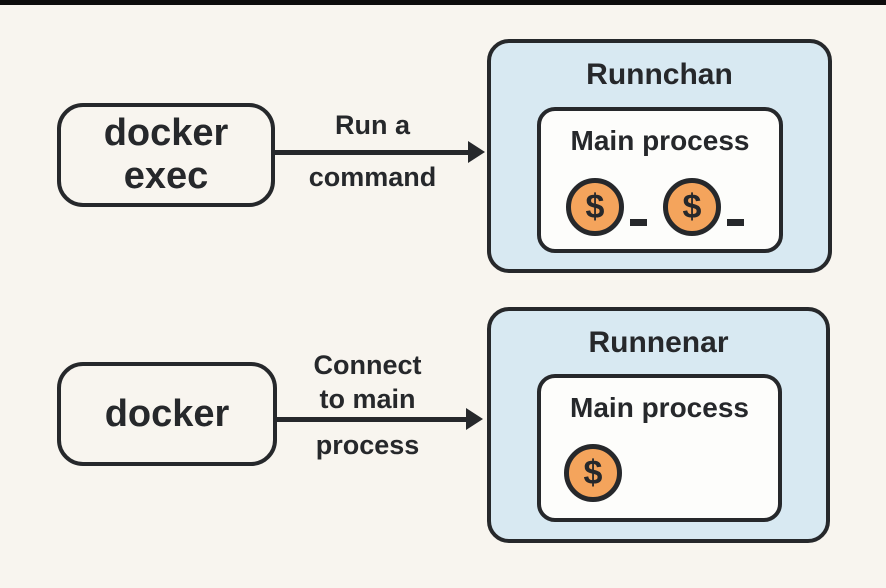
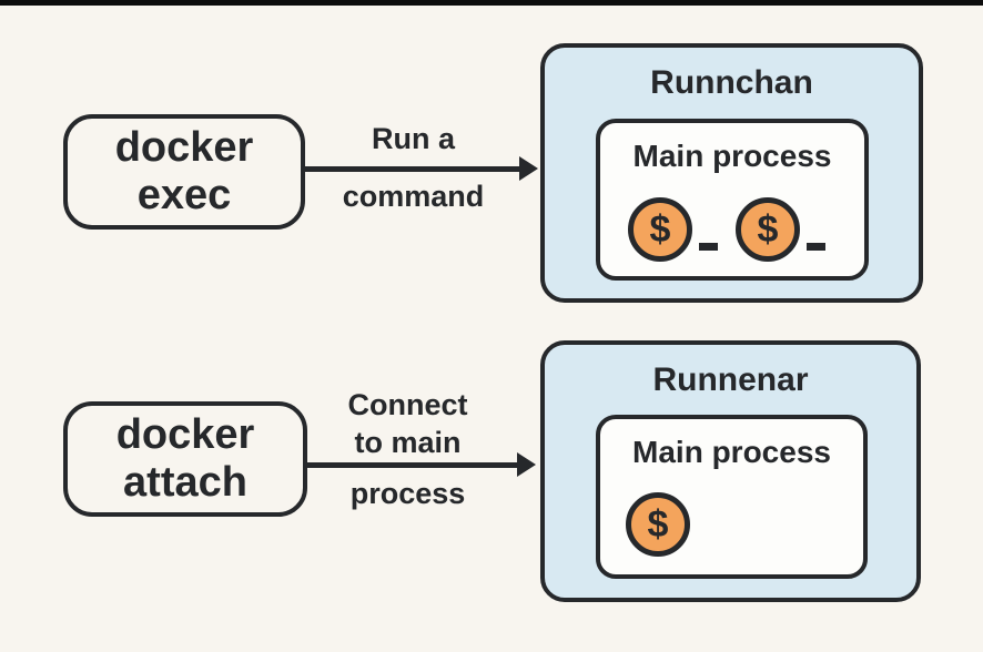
  docker
  exec
  Run a
  command
  Runnchan
  Main process
  $
  $
  docker
+ attach
  Connect
  to main
  process
  Runnenar
  Main process
  $
